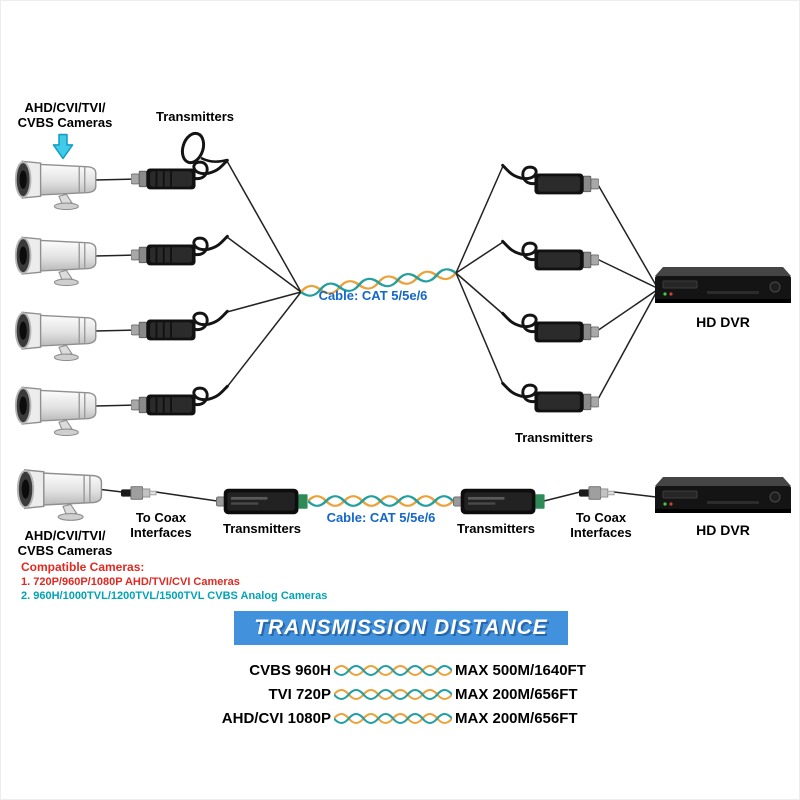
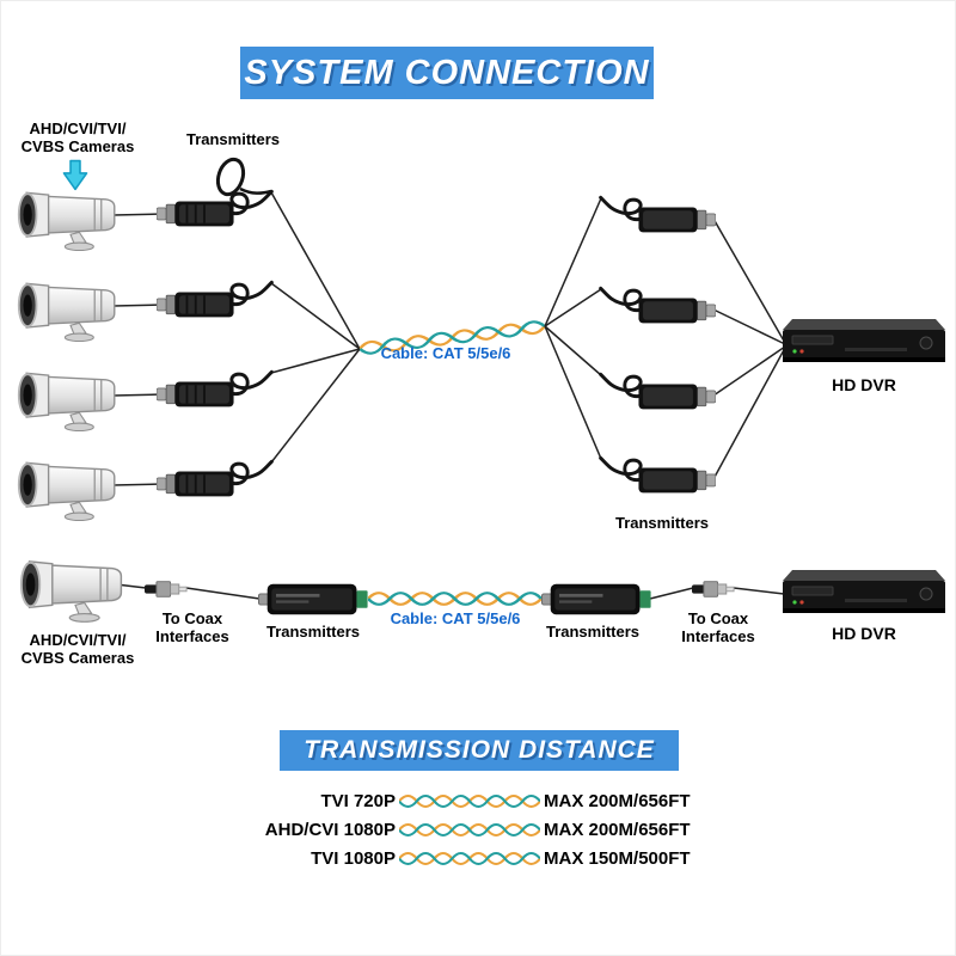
+ SYSTEM CONNECTION
  AHD/CVI/TVI/
  CVBS Cameras
  Transmitters
  Cable: CAT 5/5e/6
  Transmitters
  HD DVR
  AHD/CVI/TVI/
  CVBS Cameras
  To Coax
  Interfaces
  Transmitters
  Cable: CAT 5/5e/6
  Transmitters
  To Coax
  Interfaces
  HD DVR
- Compatible Cameras:
- 1. 720P/960P/1080P AHD/TVI/CVI Cameras
- 2. 960H/1000TVL/1200TVL/1500TVL CVBS Analog Cameras
  TRANSMISSION DISTANCE
- CVBS 960H
- MAX 500M/1640FT
  TVI 720P
  MAX 200M/656FT
  AHD/CVI 1080P
  MAX 200M/656FT
+ TVI 1080P
+ MAX 150M/500FT
